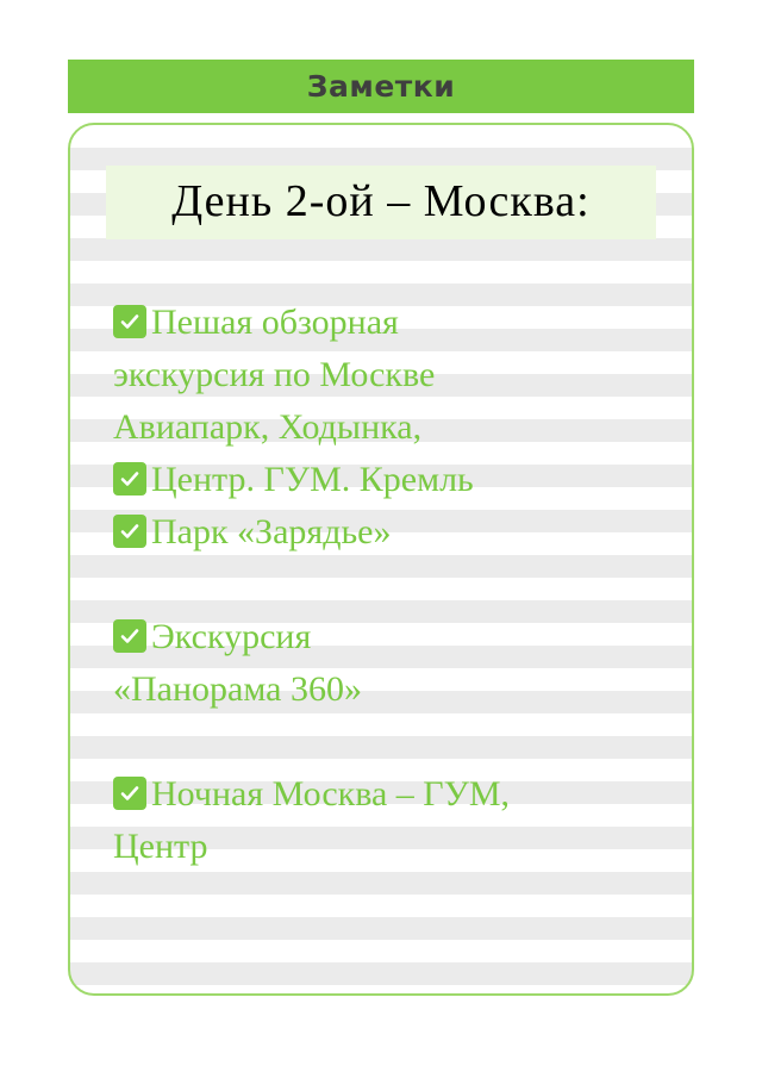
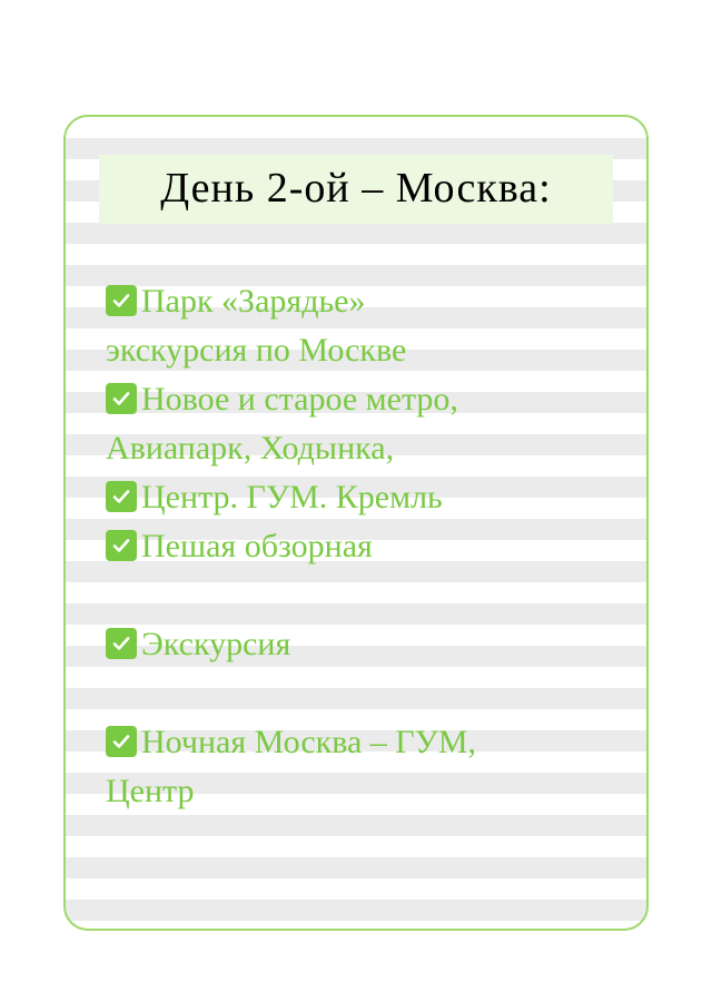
- Заметки
  День 2-ой – Москва:
- Пешая обзорная
+ Парк «Зарядье»
  экскурсия по Москве
+ Новое и старое метро,
  Авиапарк, Ходынка,
  Центр. ГУМ. Кремль
- Парк «Зарядье»
+ Пешая обзорная
  Экскурсия
- «Панорама 360»
  Ночная Москва – ГУМ,
  Центр
